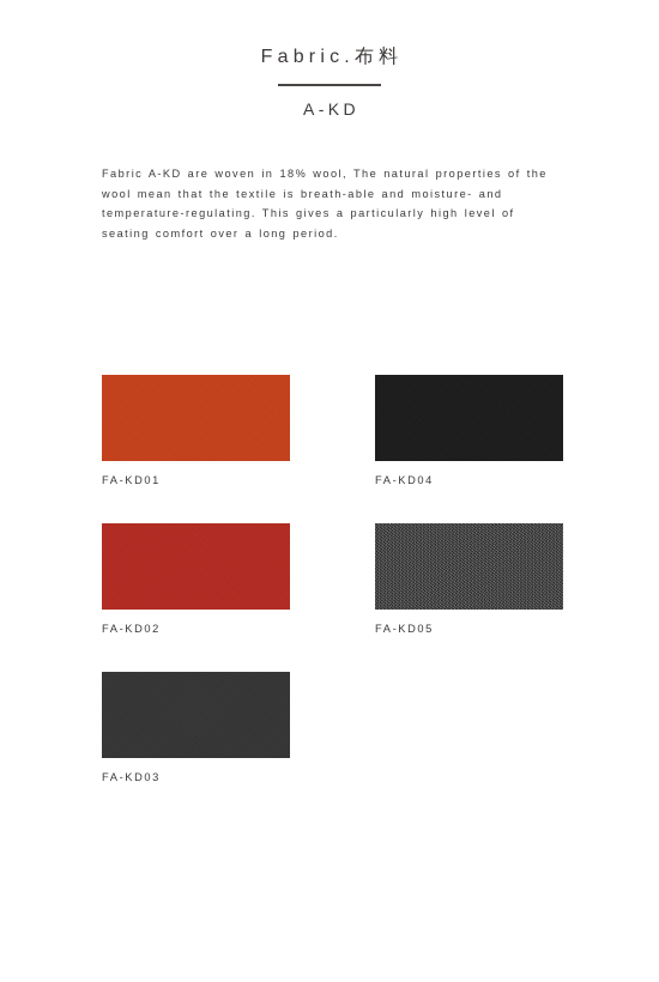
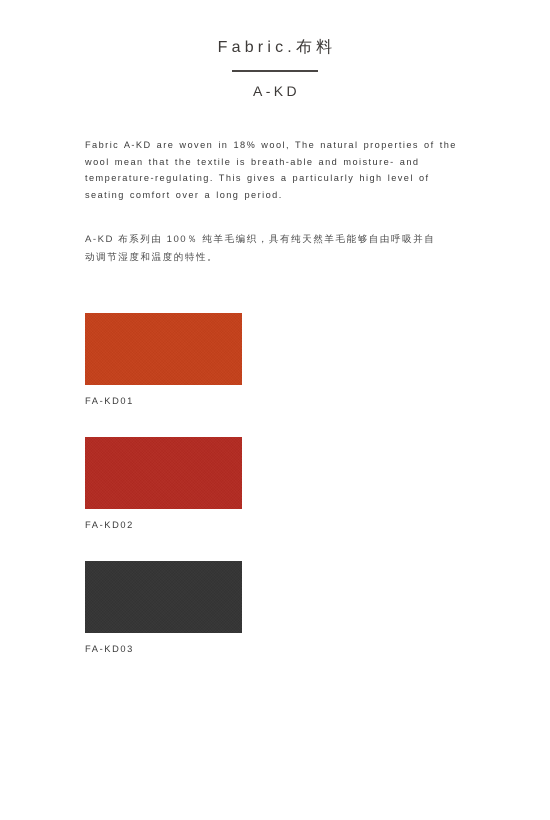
  Fabric.布料
  A-KD
  Fabric A-KD are woven in 18% wool, The natural properties of the wool mean that the textile is breath-able and moisture- and temperature-regulating. This gives a particularly high level of seating comfort over a long period.
+ A-KD 布系列由 100％ 纯羊毛编织，具有纯天然羊毛能够自由呼吸并自动调节湿度和温度的特性。
  FA-KD01
  FA-KD02
  FA-KD03
- FA-KD04
- FA-KD05
